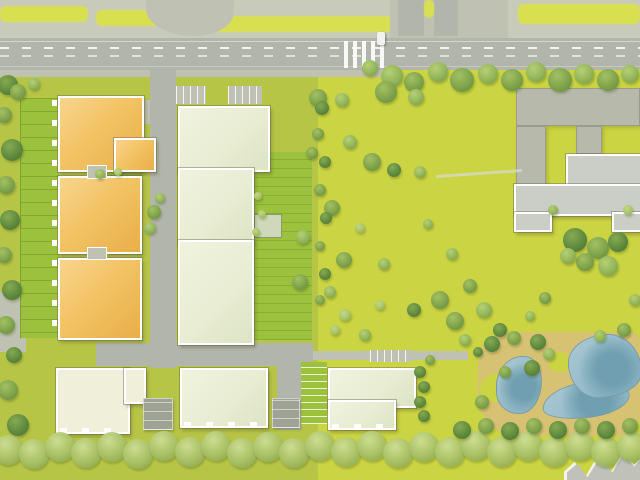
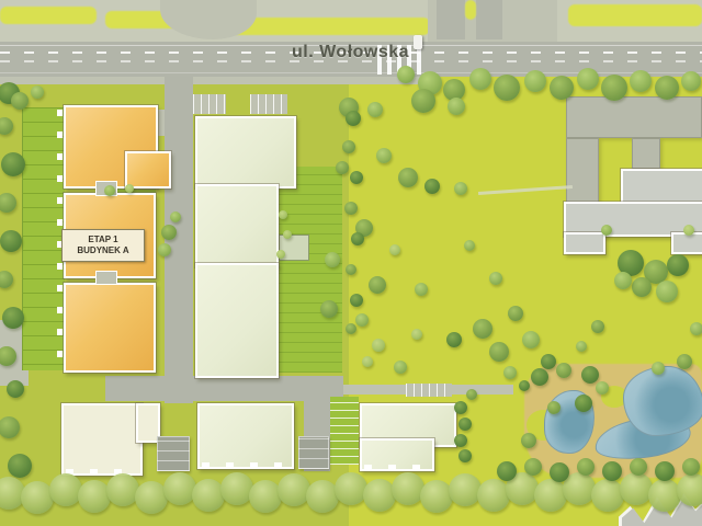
+ ul. Wołowska
+ ETAP 1
+ BUDYNEK A
